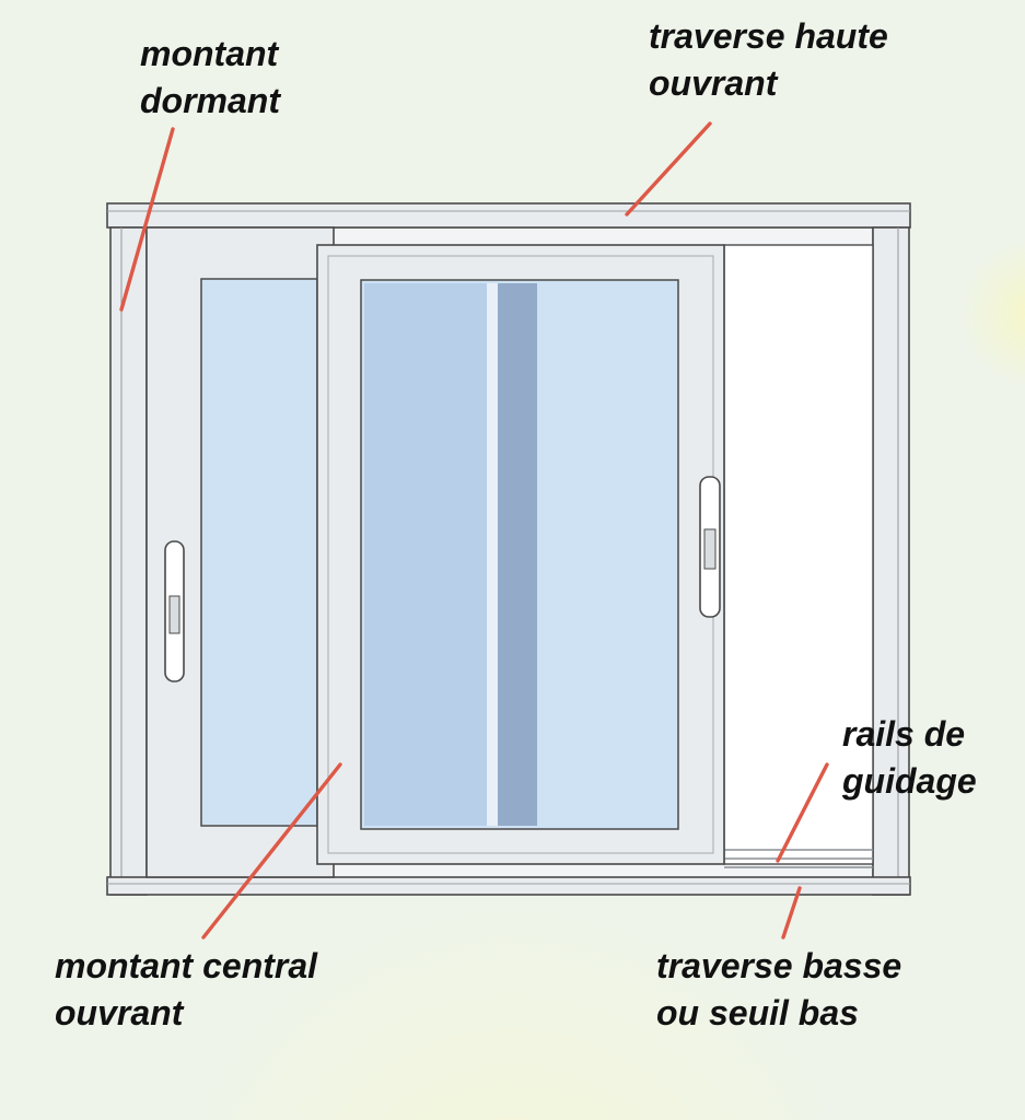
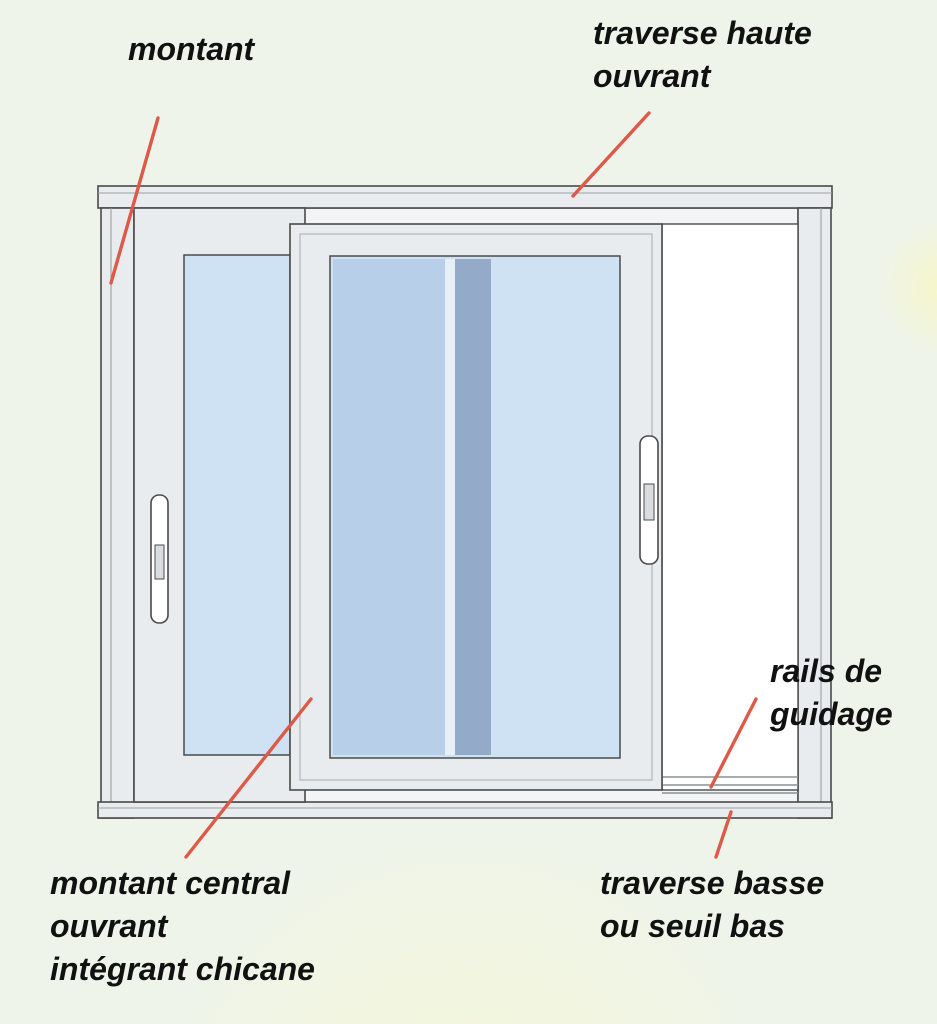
  montant
- dormant
  traverse haute
  ouvrant
  rails de
  guidage
  montant central
  ouvrant
+ intégrant chicane
  traverse basse
  ou seuil bas
